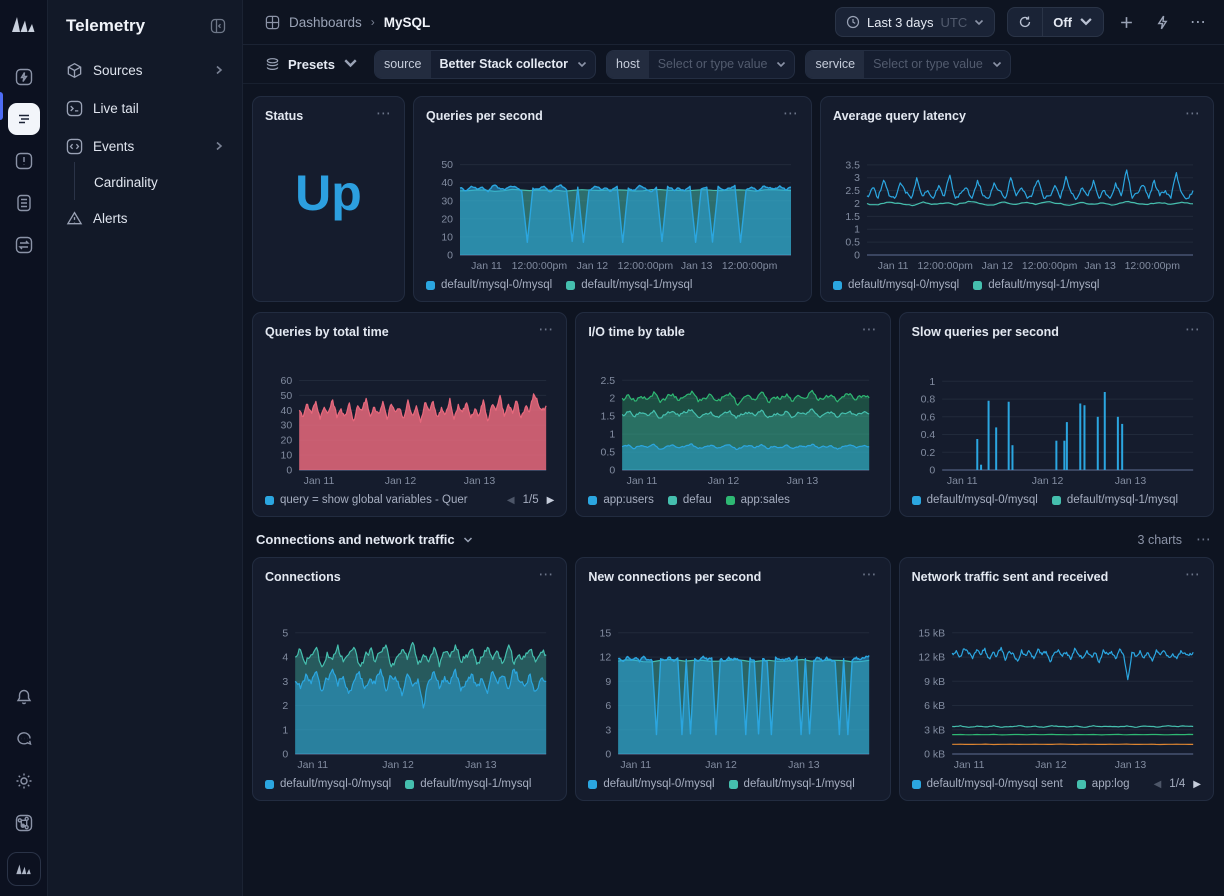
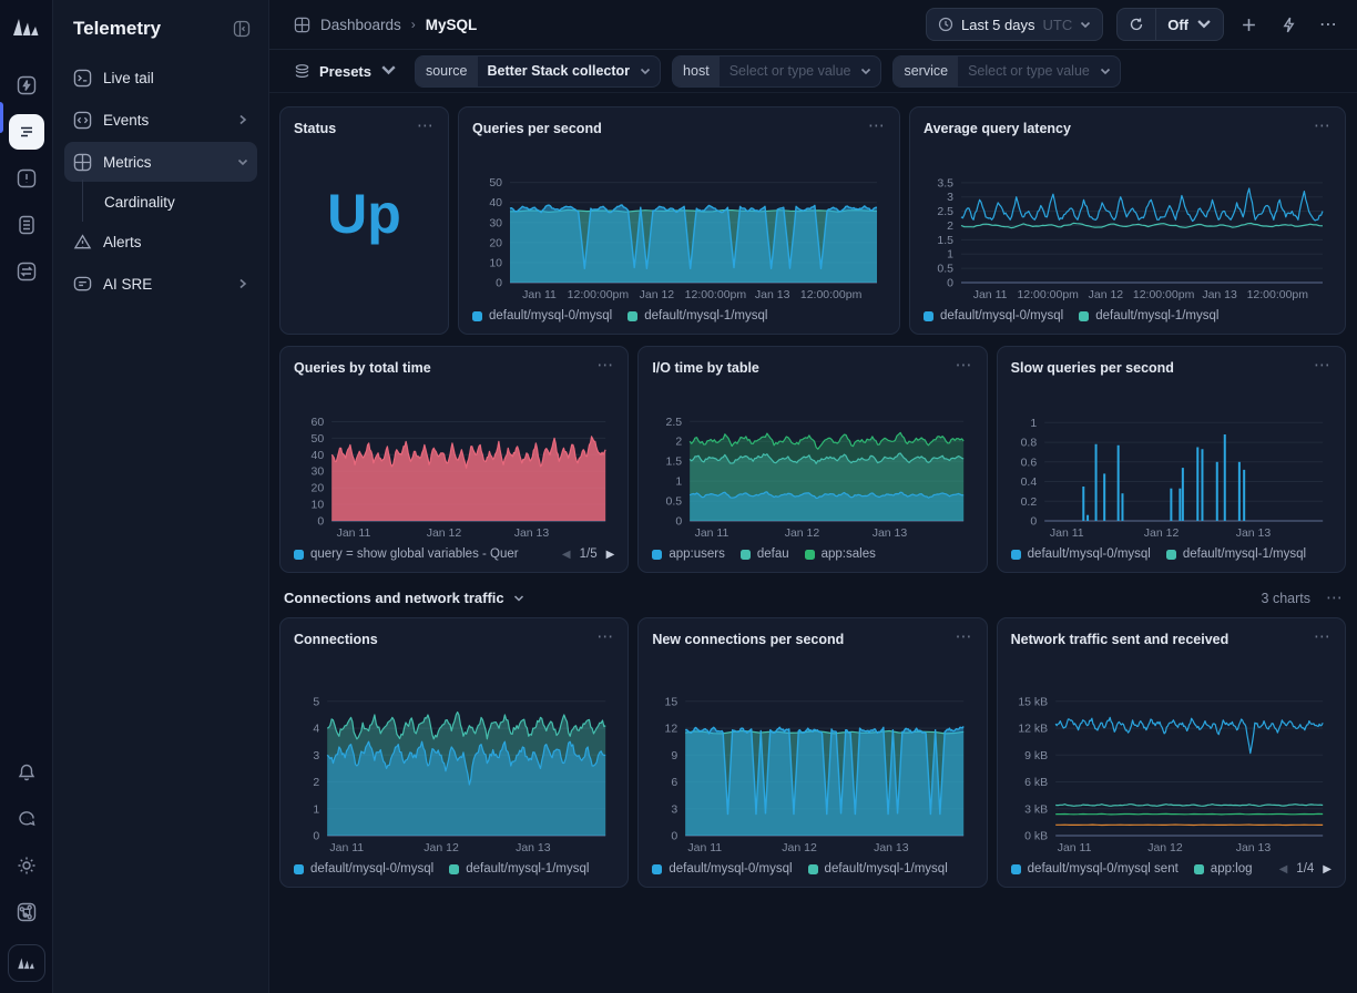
  Telemetry
- Sources
  Live tail
  Events
+ Metrics
  Cardinality
  Alerts
+ AI SRE
  Dashboards
  ›
  MySQL
- Last 3 days
+ Last 5 days
  UTC
  Off
  ⋯
  Presets
  source
  Better Stack collector
  host
  Select or type value
  service
  Select or type value
  Status
  ⋯
  Up
  Queries per second
  ⋯
  0
  10
  20
  30
  40
  50
  Jan 11
  12:00:00pm
  Jan 12
  12:00:00pm
  Jan 13
  12:00:00pm
  default/mysql-0/mysql
  default/mysql-1/mysql
  Average query latency
  ⋯
  0
  0.5
  1
  1.5
  2
  2.5
  3
  3.5
  Jan 11
  12:00:00pm
  Jan 12
  12:00:00pm
  Jan 13
  12:00:00pm
  default/mysql-0/mysql
  default/mysql-1/mysql
  Queries by total time
  ⋯
  0
  10
  20
  30
  40
  50
  60
  Jan 11
  Jan 12
  Jan 13
  query = show global variables - Quer
  ◀
  1/5
  ▶
  I/O time by table
  ⋯
  0
  0.5
  1
  1.5
  2
  2.5
  Jan 11
  Jan 12
  Jan 13
  app:users
  defau
  app:sales
  Slow queries per second
  ⋯
  0
  0.2
  0.4
  0.6
  0.8
  1
  Jan 11
  Jan 12
  Jan 13
  default/mysql-0/mysql
  default/mysql-1/mysql
  Connections and network traffic
  3 charts
  ⋯
  Connections
  ⋯
  0
  1
  2
  3
  4
  5
  Jan 11
  Jan 12
  Jan 13
  default/mysql-0/mysql
  default/mysql-1/mysql
  New connections per second
  ⋯
  0
  3
  6
  9
  12
  15
  Jan 11
  Jan 12
  Jan 13
  default/mysql-0/mysql
  default/mysql-1/mysql
  Network traffic sent and received
  ⋯
  0 kB
  3 kB
  6 kB
  9 kB
  12 kB
  15 kB
  Jan 11
  Jan 12
  Jan 13
  default/mysql-0/mysql sent
  app:log
  ◀
  1/4
  ▶
